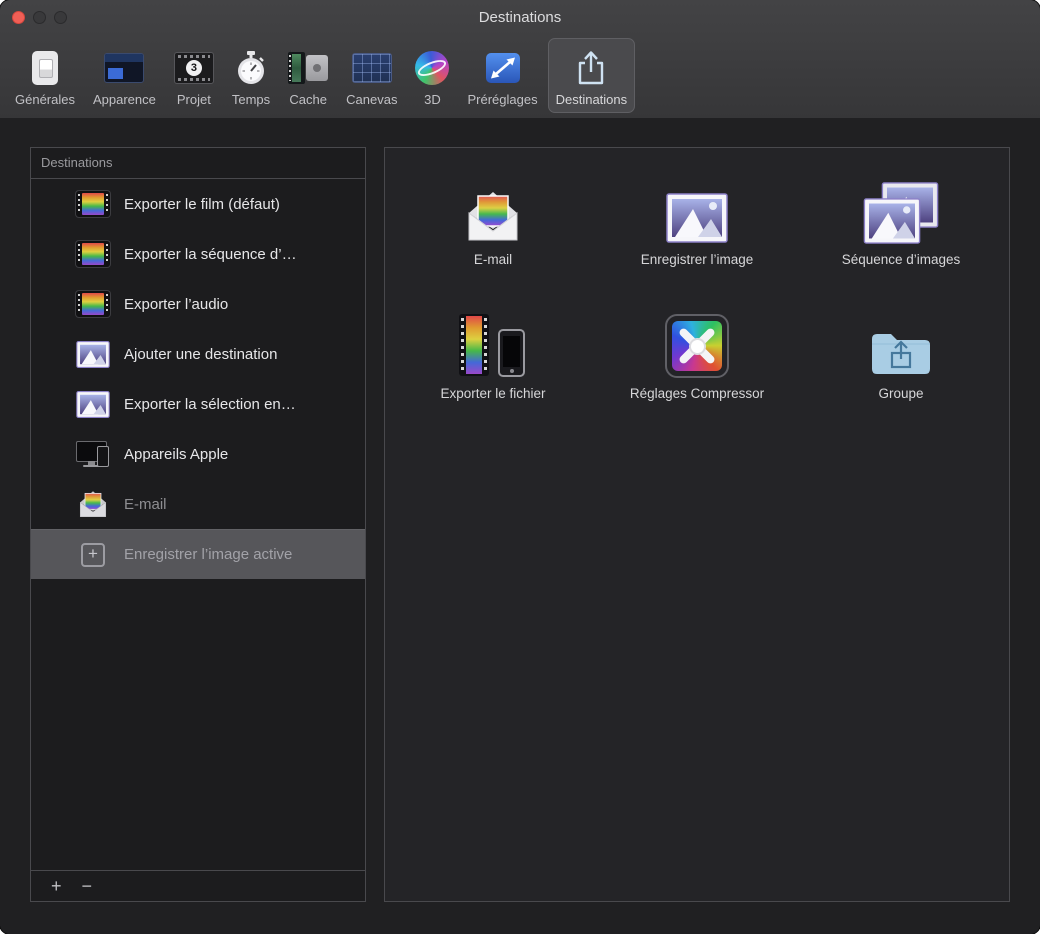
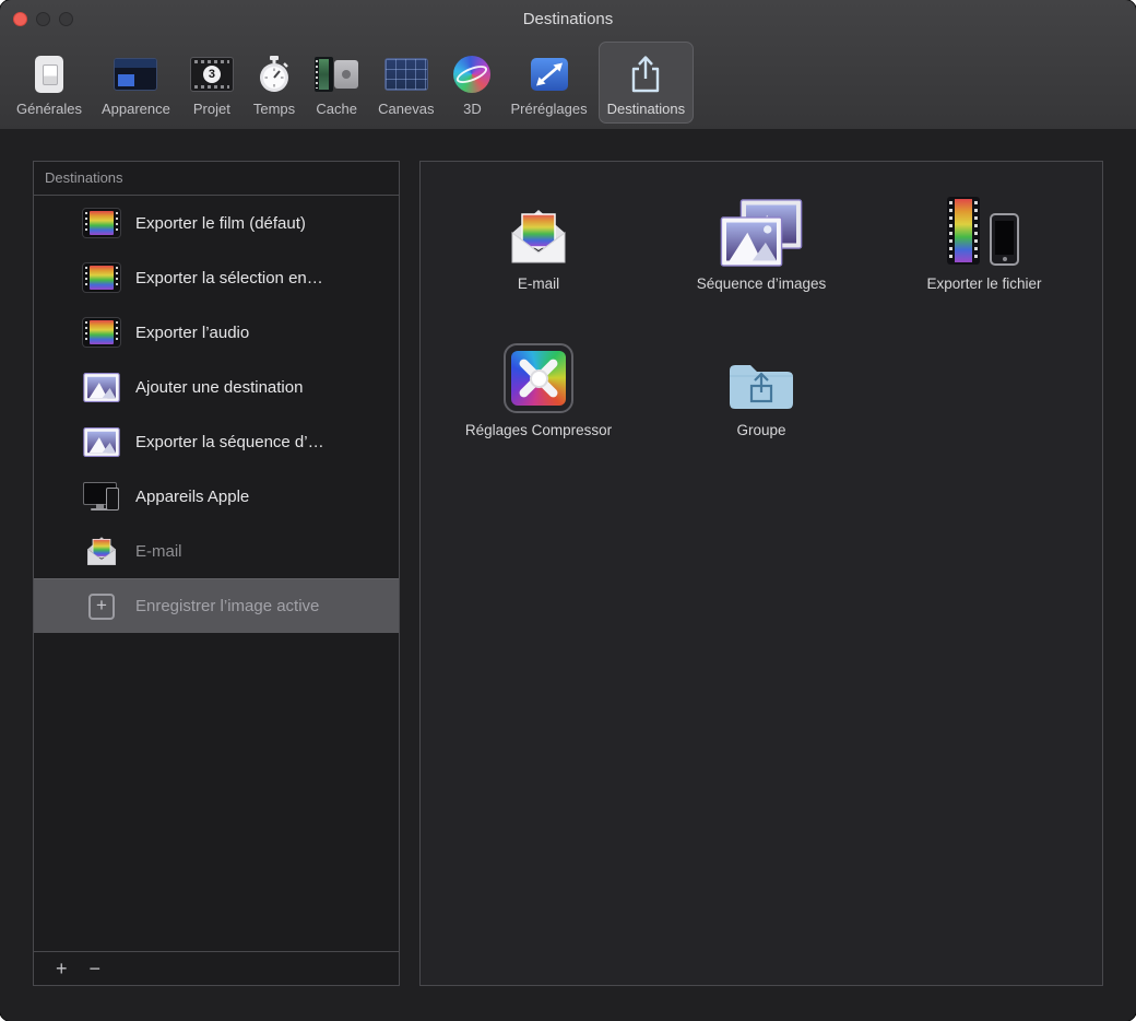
  Destinations
  Générales
  Apparence
  Projet
  Temps
  Cache
  Canevas
  3D
  Préréglages
  Destinations
  Destinations
  Exporter le film (défaut)
- Exporter la séquence d’…
+ Exporter la sélection en…
  Exporter l’audio
  Ajouter une destination
- Exporter la sélection en…
+ Exporter la séquence d’…
  Appareils Apple
  E-mail
  Enregistrer l’image active
  +
  −
  E-mail
- Enregistrer l’image
  Séquence d’images
  Exporter le fichier
  Réglages Compressor
  Groupe
